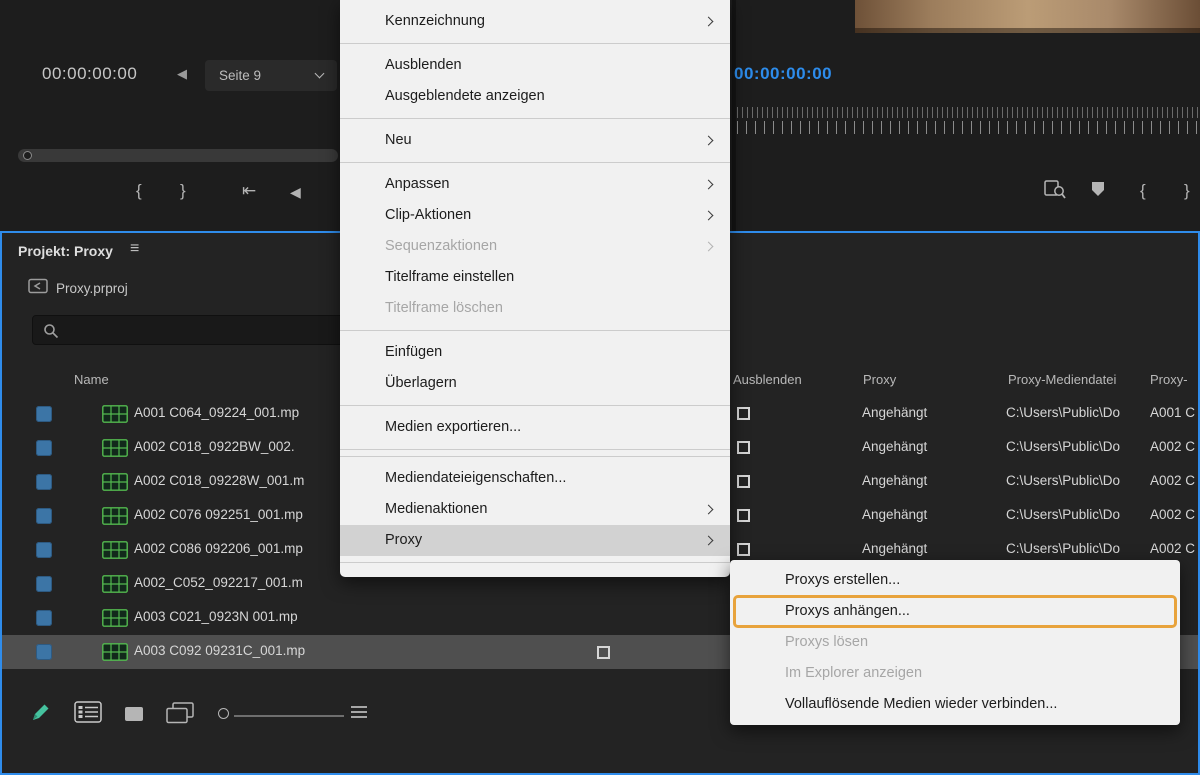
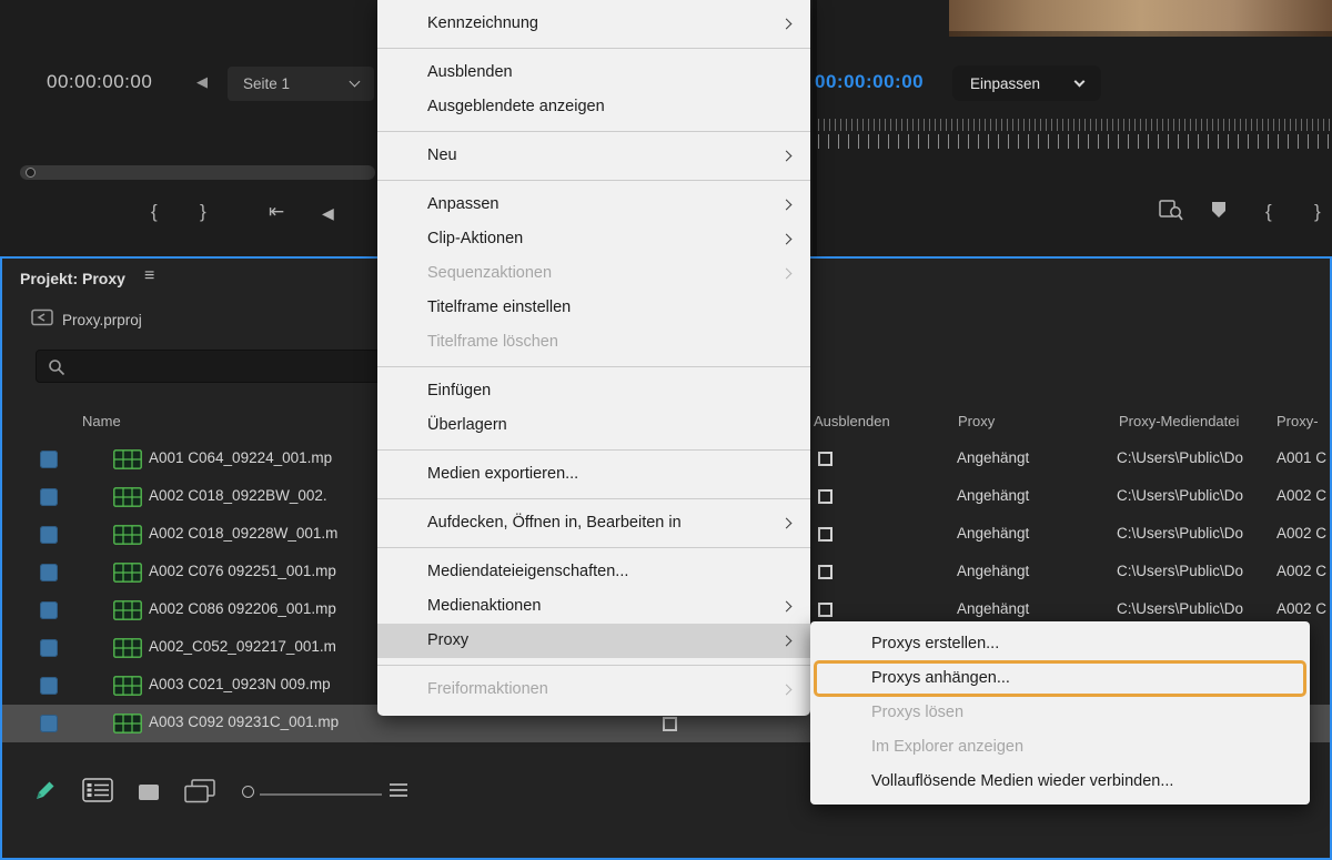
  00:00:00:00
  ◀
- Seite 9
+ Seite 1
  00:00:00:00
+ Einpassen
  {
  }
  ⇤
  ◀
  {
  }
  Projekt: Proxy
  ≡
  Proxy.prproj
  Name
  Ausblenden
  Proxy
  Proxy-Mediendatei
  Proxy-
  A001 C064_09224_001.mp
  Angehängt
  C:\Users\Public\Do
  A001 C
  A002 C018_0922BW_002.
  Angehängt
  C:\Users\Public\Do
  A002 C
  A002 C018_09228W_001.m
  Angehängt
  C:\Users\Public\Do
  A002 C
  A002 C076 092251_001.mp
  Angehängt
  C:\Users\Public\Do
  A002 C
  A002 C086 092206_001.mp
  Angehängt
  C:\Users\Public\Do
  A002 C
  A002_C052_092217_001.m
- A003 C021_0923N 001.mp
+ A003 C021_0923N 009.mp
  A003 C092 09231C_001.mp
  Kennzeichnung
  Ausblenden
  Ausgeblendete anzeigen
  Neu
  Anpassen
  Clip-Aktionen
  Sequenzaktionen
  Titelframe einstellen
  Titelframe löschen
  Einfügen
  Überlagern
  Medien exportieren...
+ Aufdecken, Öffnen in, Bearbeiten in
  Mediendateieigenschaften...
  Medienaktionen
  Proxy
+ Freiformaktionen
  Proxys erstellen...
  Proxys anhängen...
  Proxys lösen
  Im Explorer anzeigen
  Vollauflösende Medien wieder verbinden...
